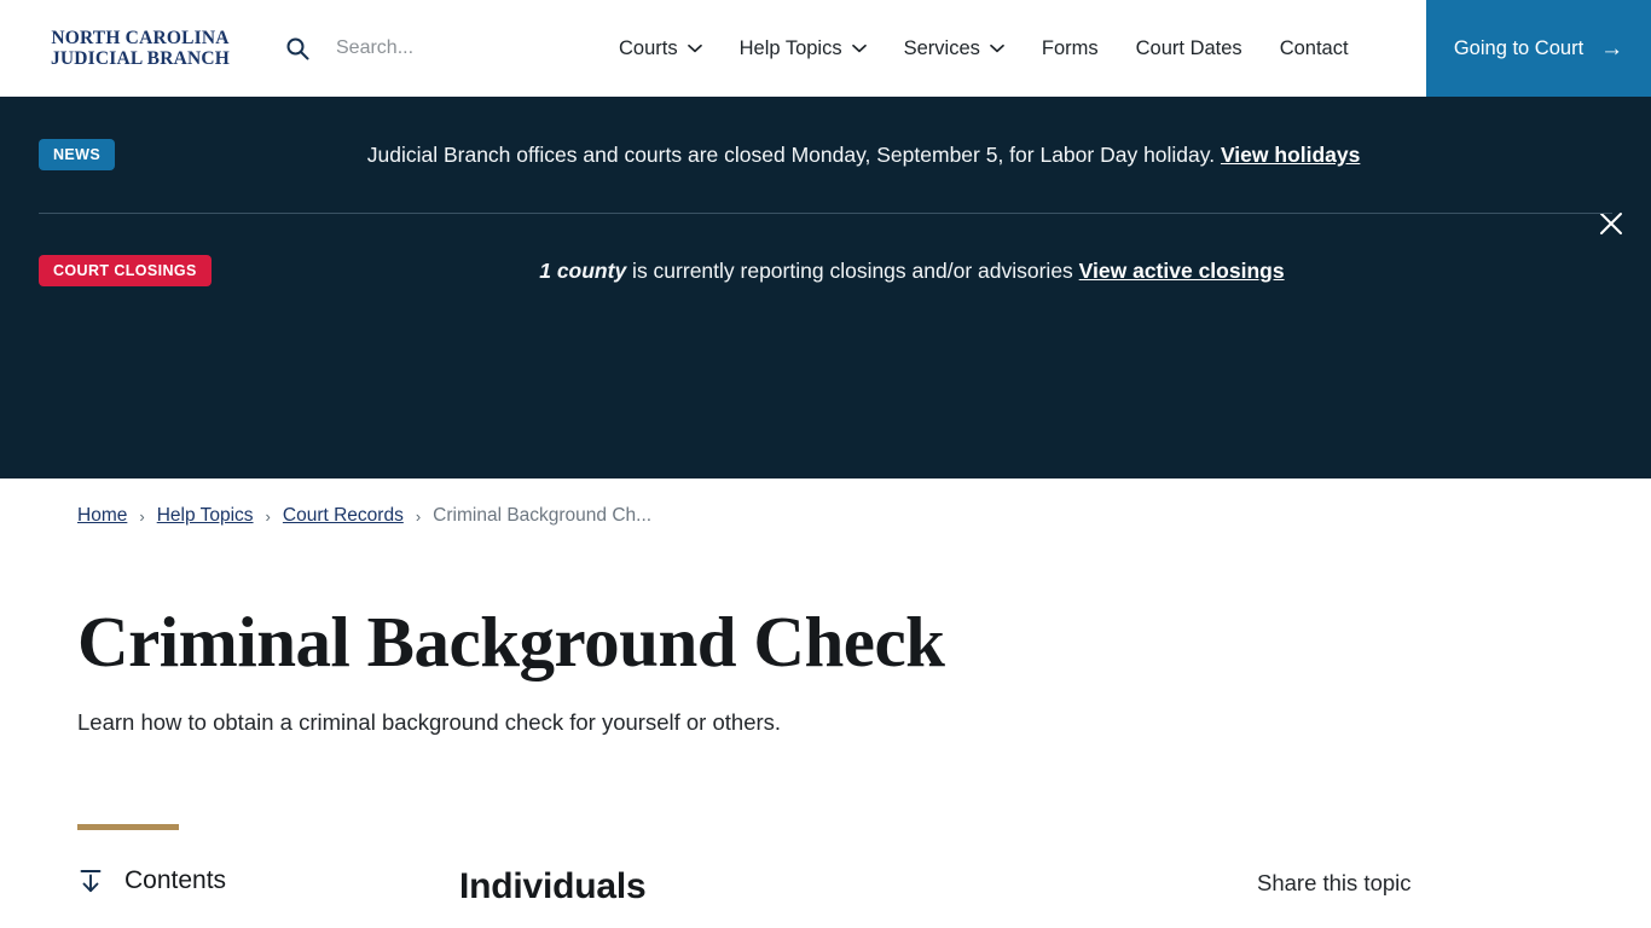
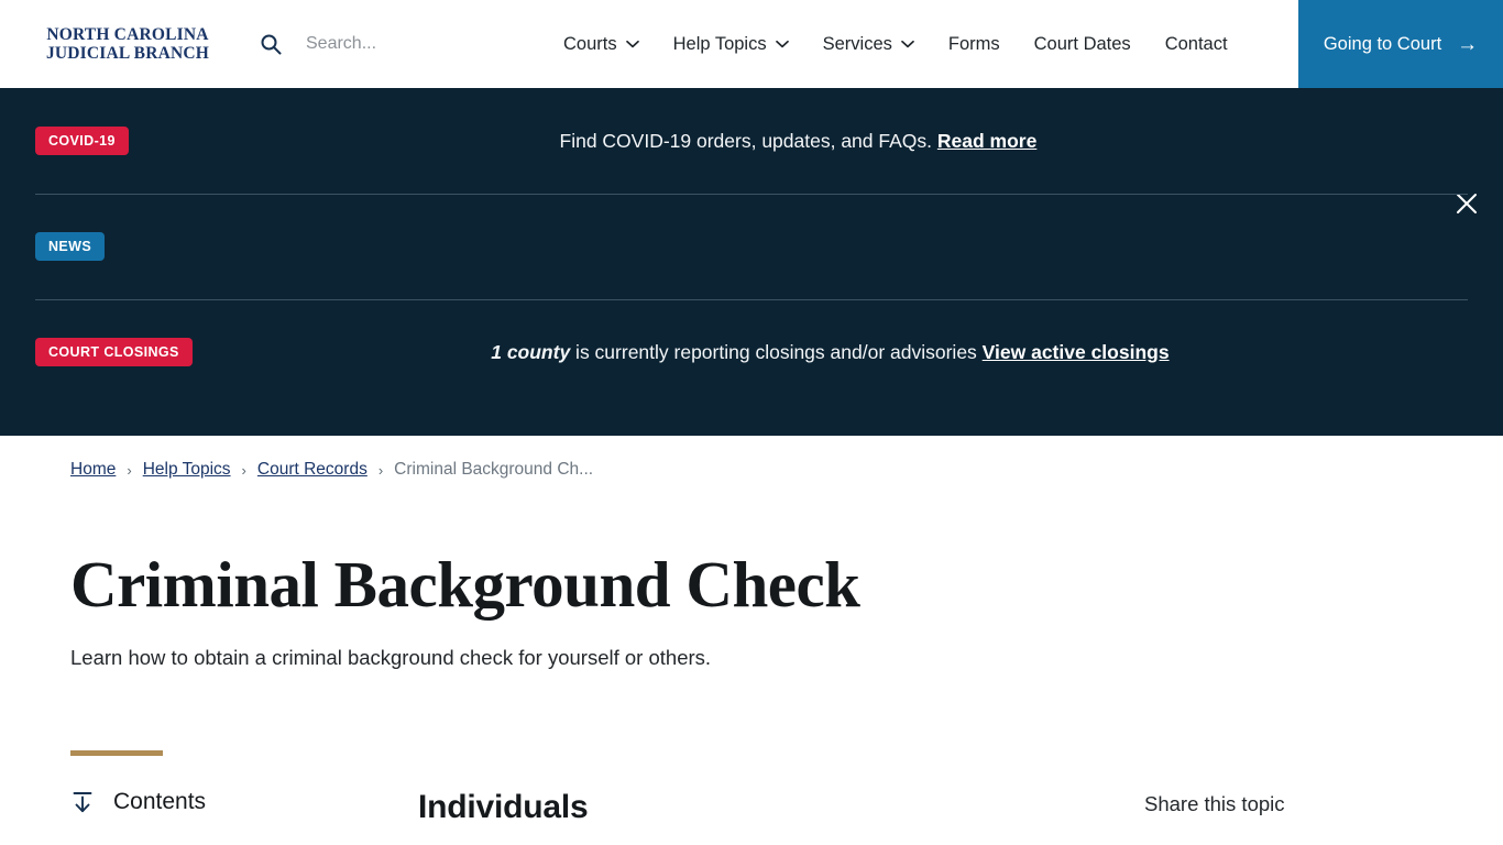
  NORTH CAROLINA
  JUDICIAL BRANCH
  Search...
  Courts
  Help Topics
  Services
  Forms
  Court Dates
  Contact
  Going to Court
  →
+ COVID-19
+ Find COVID-19 orders, updates, and FAQs. Read more
  NEWS
- Judicial Branch offices and courts are closed Monday, September 5, for Labor Day holiday. View holidays
  COURT CLOSINGS
  1 county is currently reporting closings and/or advisories View active closings
  Home
  ›
  Help Topics
  ›
  Court Records
  ›
  Criminal Background Ch...
  Criminal Background Check
  Learn how to obtain a criminal background check for yourself or others.
  Contents
  Individuals
  Share this topic
